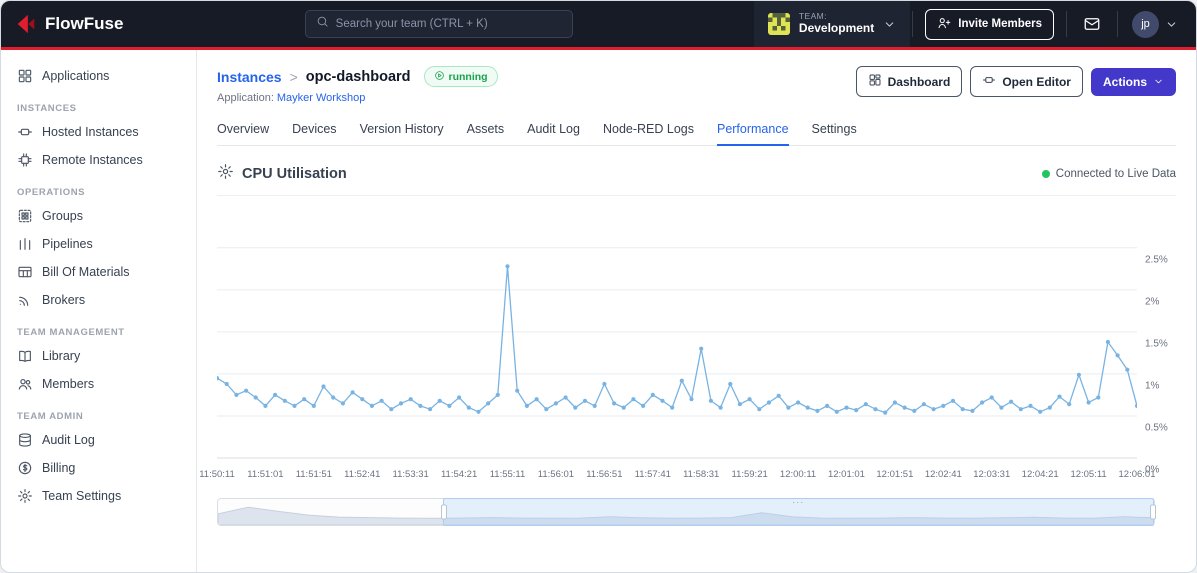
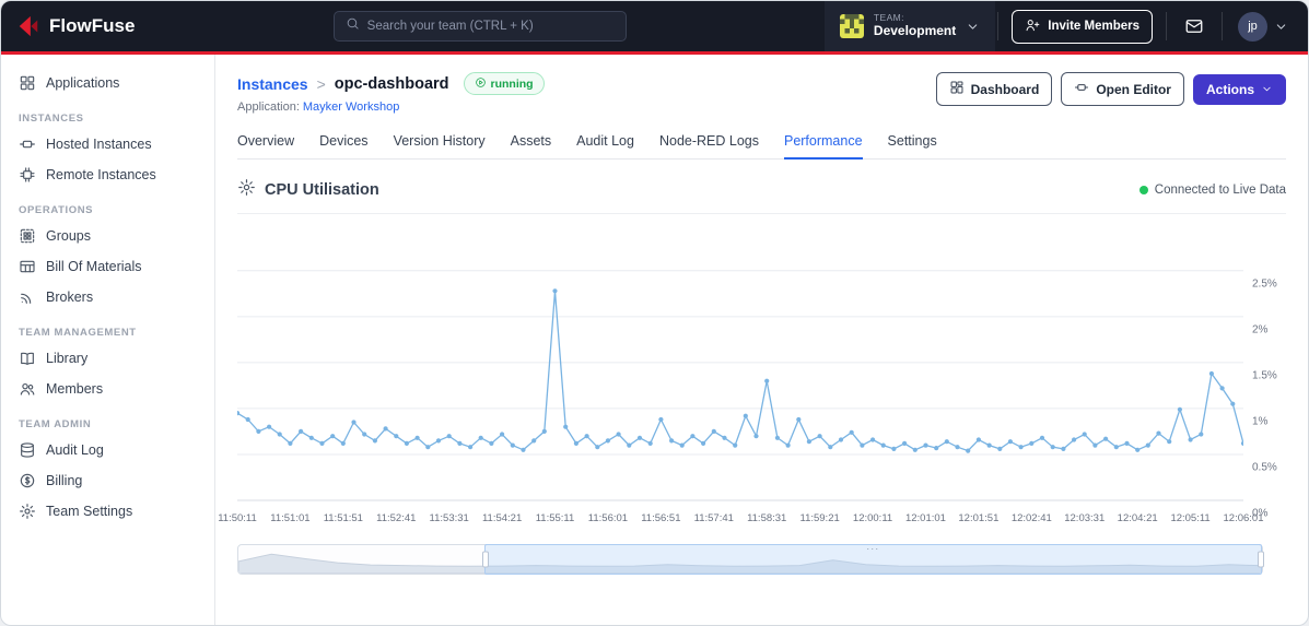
  FlowFuse
  Search your team (CTRL + K)
  TEAM:
  Development
  Invite Members
  jp
  Applications
  INSTANCES
  Hosted Instances
  Remote Instances
  OPERATIONS
  Groups
- Pipelines
  Bill Of Materials
  Brokers
  TEAM MANAGEMENT
  Library
  Members
  TEAM ADMIN
  Audit Log
  Billing
  Team Settings
  Instances
  >
  opc-dashboard
  running
  Application: Mayker Workshop
  Dashboard
  Open Editor
  Actions
  Overview
  Devices
  Version History
  Assets
  Audit Log
  Node-RED Logs
  Performance
  Settings
  CPU Utilisation
  Connected to Live Data
  0%
  0.5%
  1%
  1.5%
  2%
  2.5%
  11:50:11
  11:51:01
  11:51:51
  11:52:41
  11:53:31
  11:54:21
  11:55:11
  11:56:01
  11:56:51
  11:57:41
  11:58:31
  11:59:21
  12:00:11
  12:01:01
  12:01:51
  12:02:41
  12:03:31
  12:04:21
  12:05:11
  12:06:01
